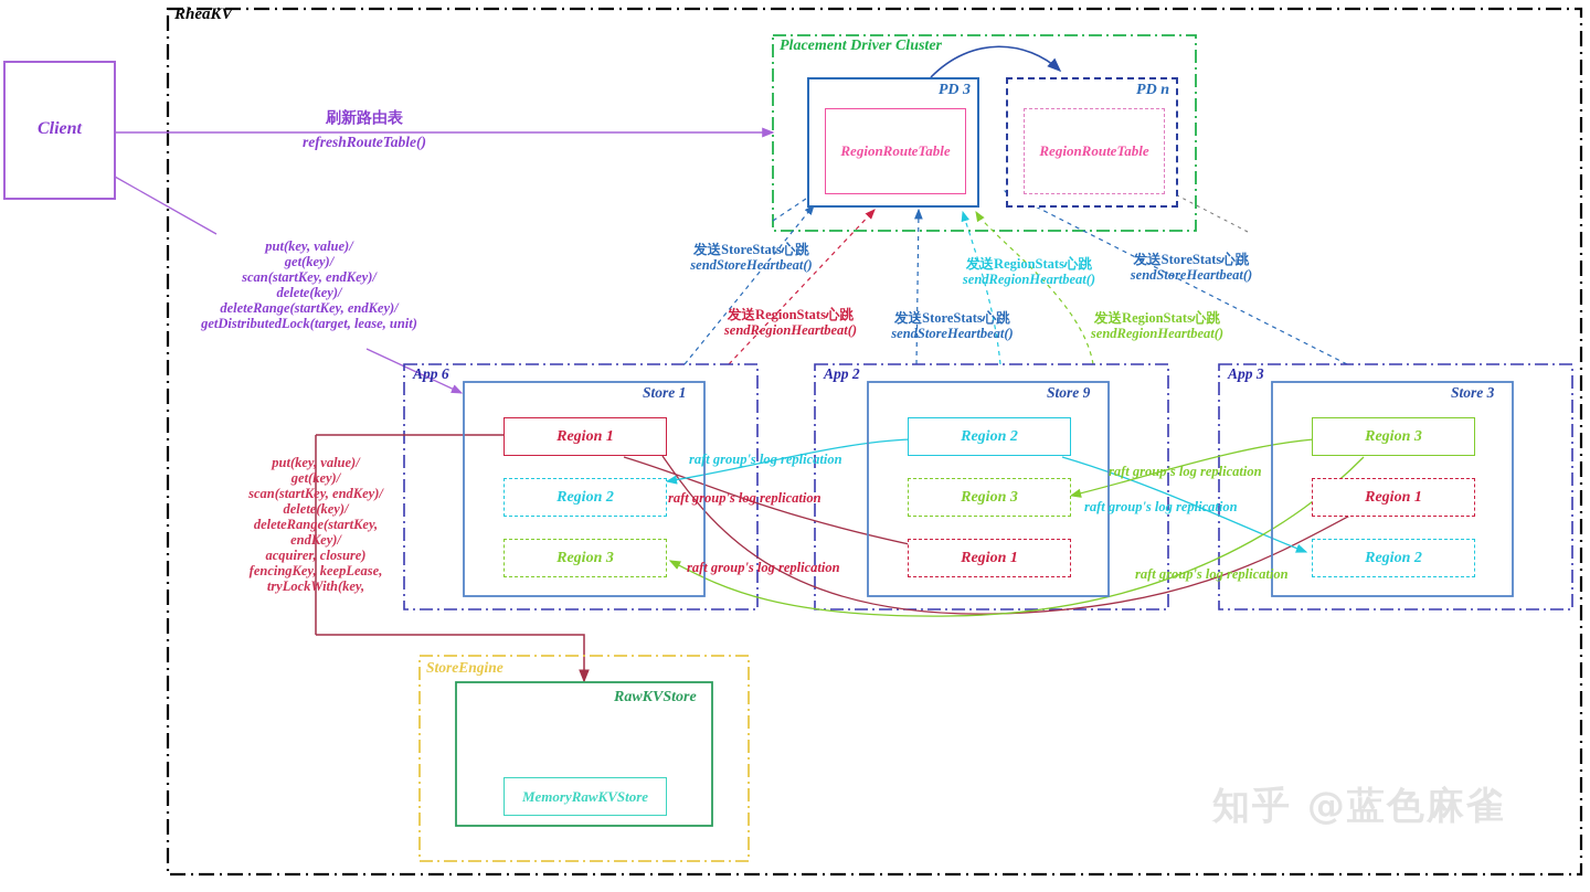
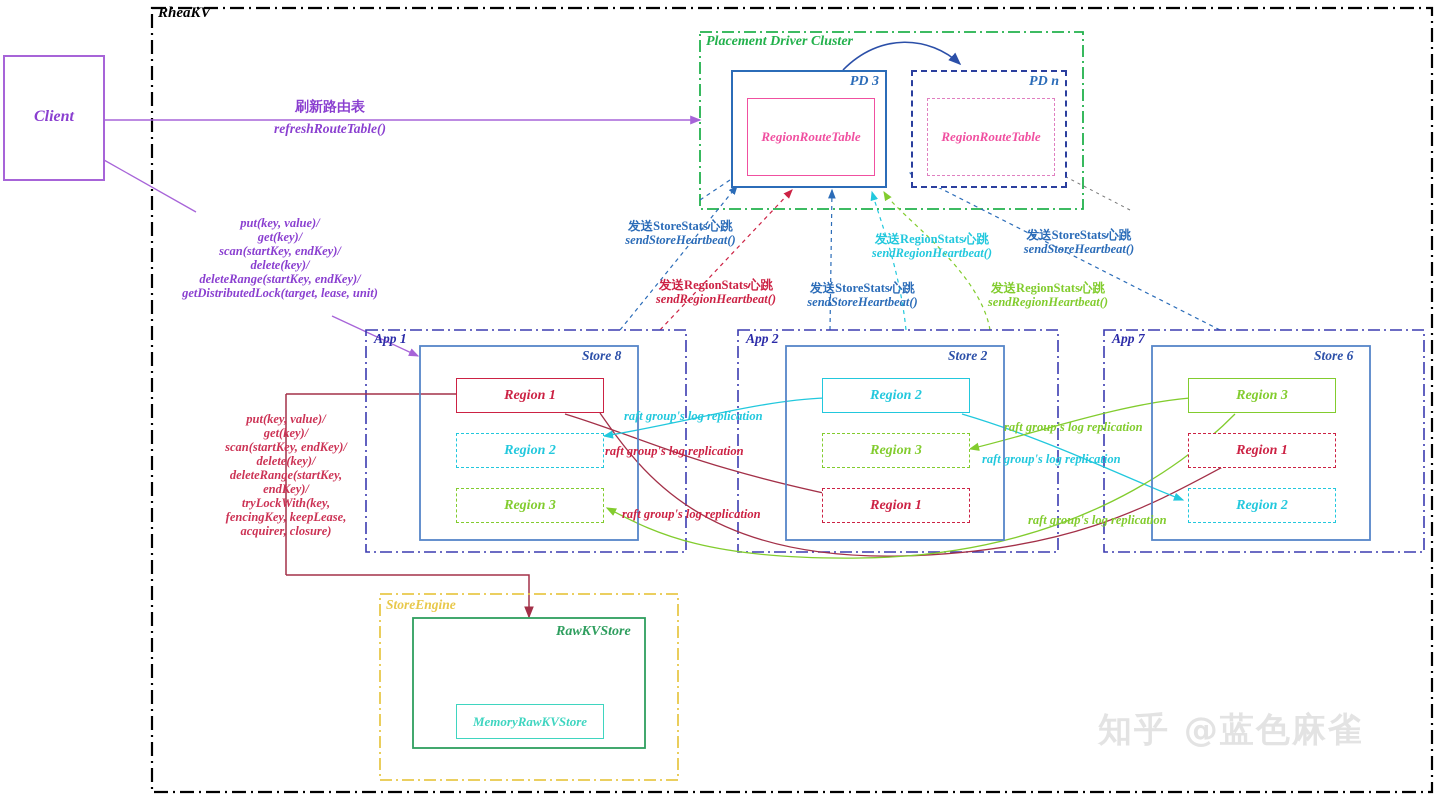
  RheaKV
  Client
  刷新路由表
  refreshRouteTable()
  put(key, value)/
  get(key)/
  scan(startKey, endKey)/
  delete(key)/
  deleteRange(startKey, endKey)/
  getDistributedLock(target, lease, unit)
  put(key, value)/
  get(key)/
  scan(startKey, endKey)/
  delete(key)/
  deleteRange(startKey,
  endKey)/
- acquirer, closure)
+ tryLockWith(key,
  fencingKey, keepLease,
- tryLockWith(key,
+ acquirer, closure)
  Placement Driver Cluster
  PD 3
  RegionRouteTable
  PD n
  RegionRouteTable
  发送StoreStats心跳
  sendStoreHeartbeat()
  发送RegionStats心跳
  sendRegionHeartbeat()
  发送StoreStats心跳
  sendStoreHeartbeat()
  发送RegionStats心跳
  sendRegionHeartbeat()
  发送StoreStats心跳
  sendStoreHeartbeat()
  发送RegionStats心跳
  sendRegionHeartbeat()
- App 6
+ App 1
- Store 1
+ Store 8
  App 2
- Store 9
+ Store 2
- App 3
+ App 7
- Store 3
+ Store 6
  Region 1
  Region 2
  Region 3
  Region 2
  Region 3
  Region 1
  Region 3
  Region 1
  Region 2
  raft group's log replication
  raft group's log replication
  raft group's log replication
  raft group's log replication
  raft group's log replication
  raft group's log replication
  StoreEngine
  RawKVStore
  MemoryRawKVStore
  知乎 @蓝色麻雀
